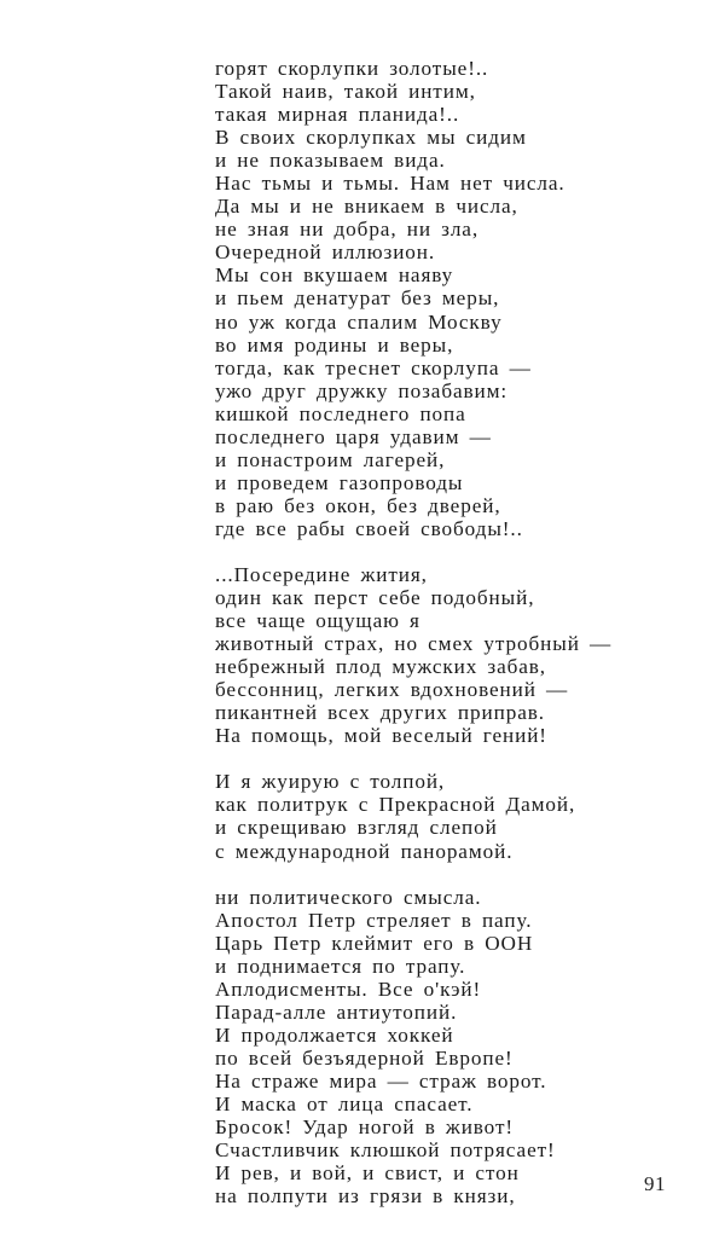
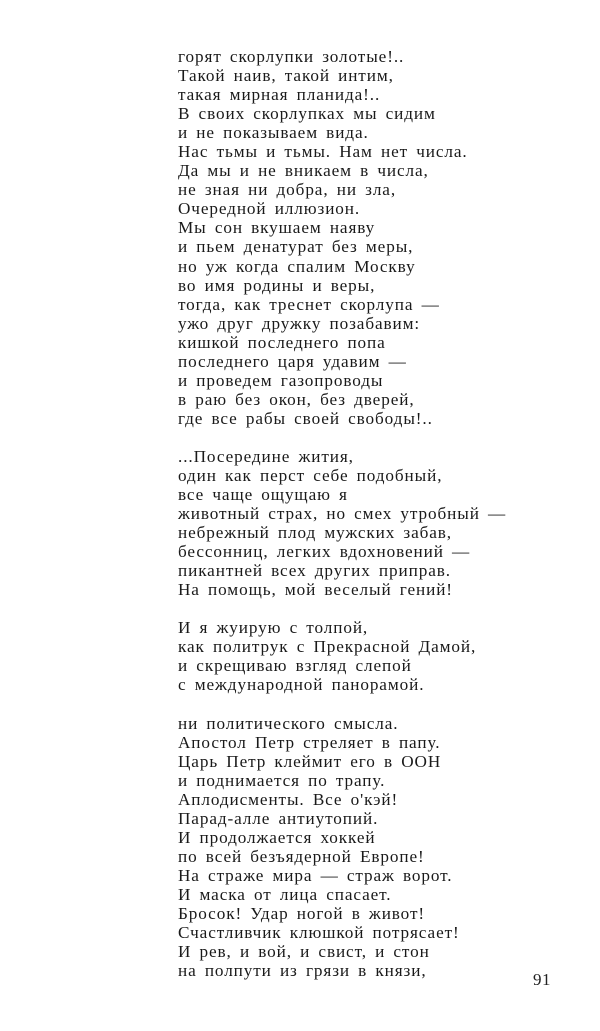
  горят скорлупки золотые!..
  Такой наив, такой интим,
  такая мирная планида!..
  В своих скорлупках мы сидим
  и не показываем вида.
  Нас тьмы и тьмы. Нам нет числа.
  Да мы и не вникаем в числа,
  не зная ни добра, ни зла,
  Очередной иллюзион.
  Мы сон вкушаем наяву
  и пьем денатурат без меры,
  но уж когда спалим Москву
  во имя родины и веры,
  тогда, как треснет скорлупа —
  ужо друг дружку позабавим:
  кишкой последнего попа
  последнего царя удавим —
- и понастроим лагерей,
  и проведем газопроводы
  в раю без окон, без дверей,
  где все рабы своей свободы!..
  ...Посередине жития,
  один как перст себе подобный,
  все чаще ощущаю я
  животный страх, но смех утробный —
  небрежный плод мужских забав,
  бессонниц, легких вдохновений —
  пикантней всех других приправ.
  На помощь, мой веселый гений!
  И я жуирую с толпой,
  как политрук с Прекрасной Дамой,
  и скрещиваю взгляд слепой
  с международной панорамой.
  ни политического смысла.
  Апостол Петр стреляет в папу.
  Царь Петр клеймит его в ООН
  и поднимается по трапу.
  Аплодисменты. Все о'кэй!
  Парад-алле антиутопий.
  И продолжается хоккей
  по всей безъядерной Европе!
  На страже мира — страж ворот.
  И маска от лица спасает.
  Бросок! Удар ногой в живот!
  Счастливчик клюшкой потрясает!
  И рев, и вой, и свист, и стон
  на полпути из грязи в князи,
  91
